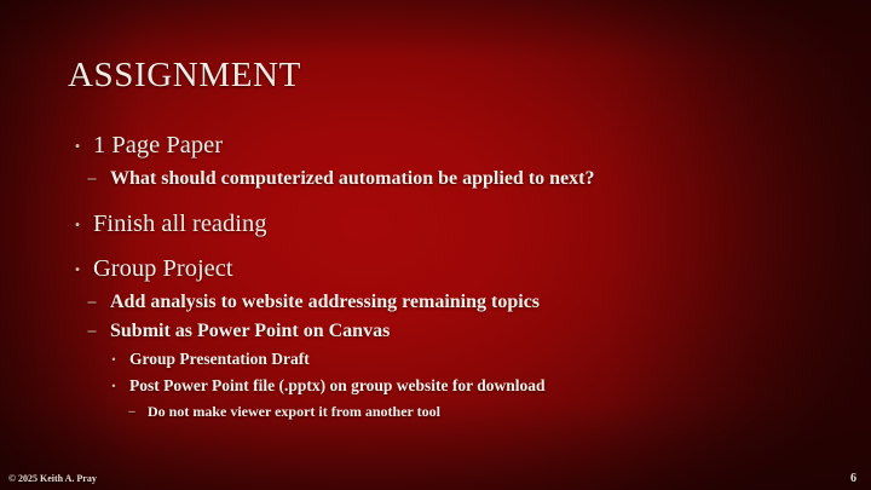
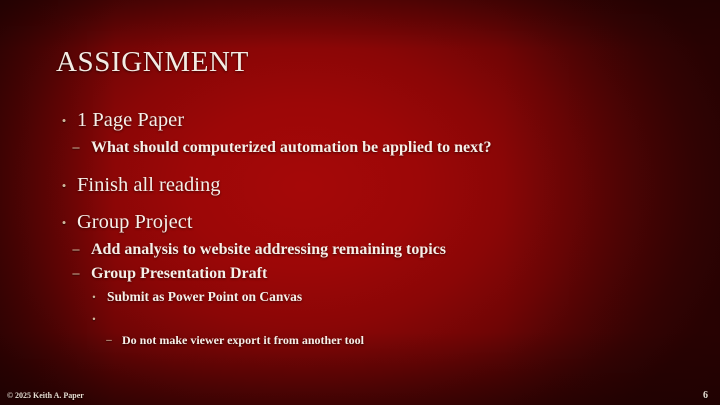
  ASSIGNMENT
  •
  1 Page Paper
  –
  What should computerized automation be applied to next?
  •
  Finish all reading
  •
  Group Project
  –
  Add analysis to website addressing remaining topics
  –
- Submit as Power Point on Canvas
+ Group Presentation Draft
  •
- Group Presentation Draft
+ Submit as Power Point on Canvas
  •
- Post Power Point file (.pptx) on group website for download
  –
  Do not make viewer export it from another tool
- © 2025 Keith A. Pray
+ © 2025 Keith A. Paper
  6
